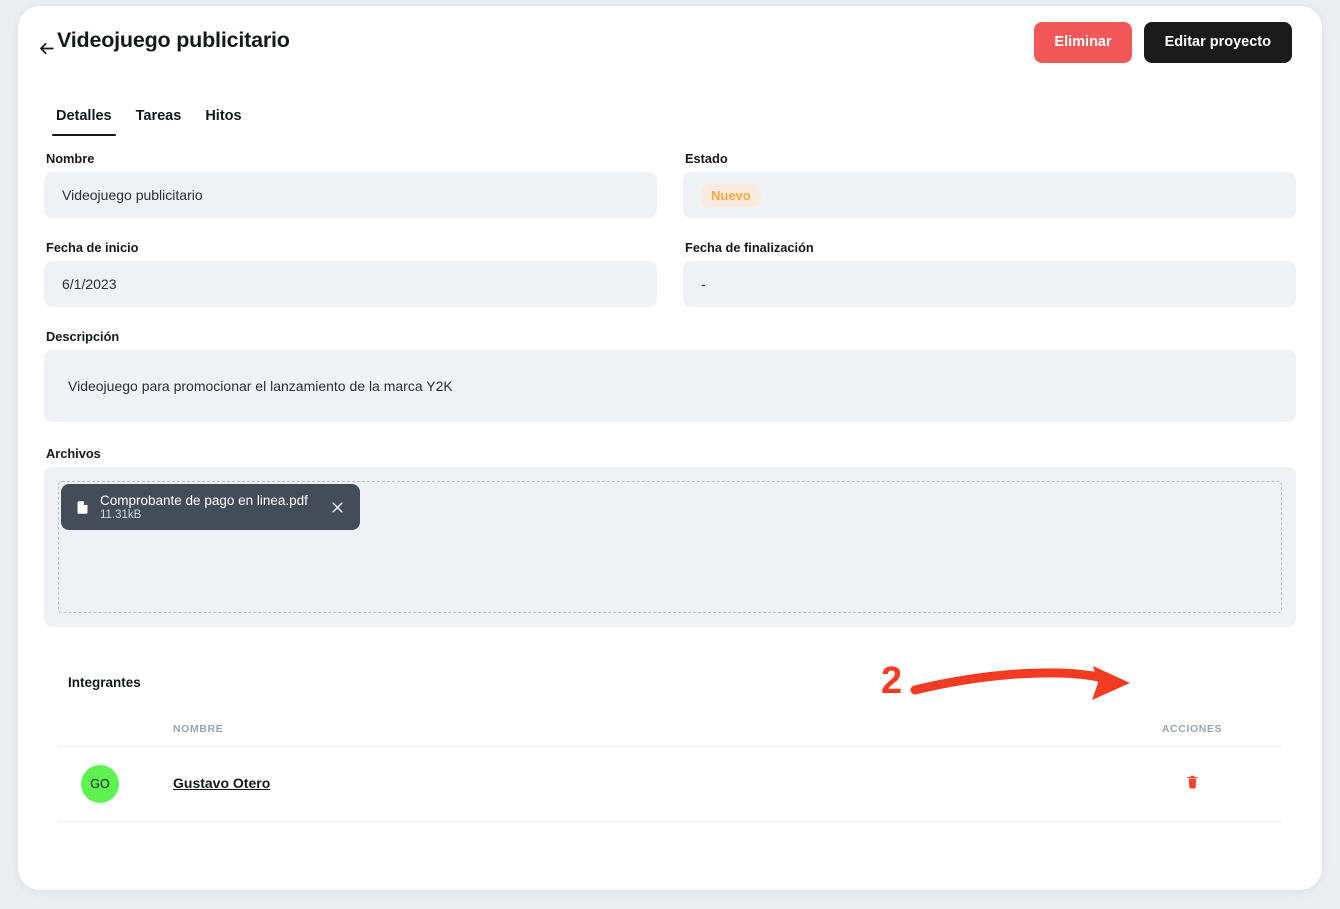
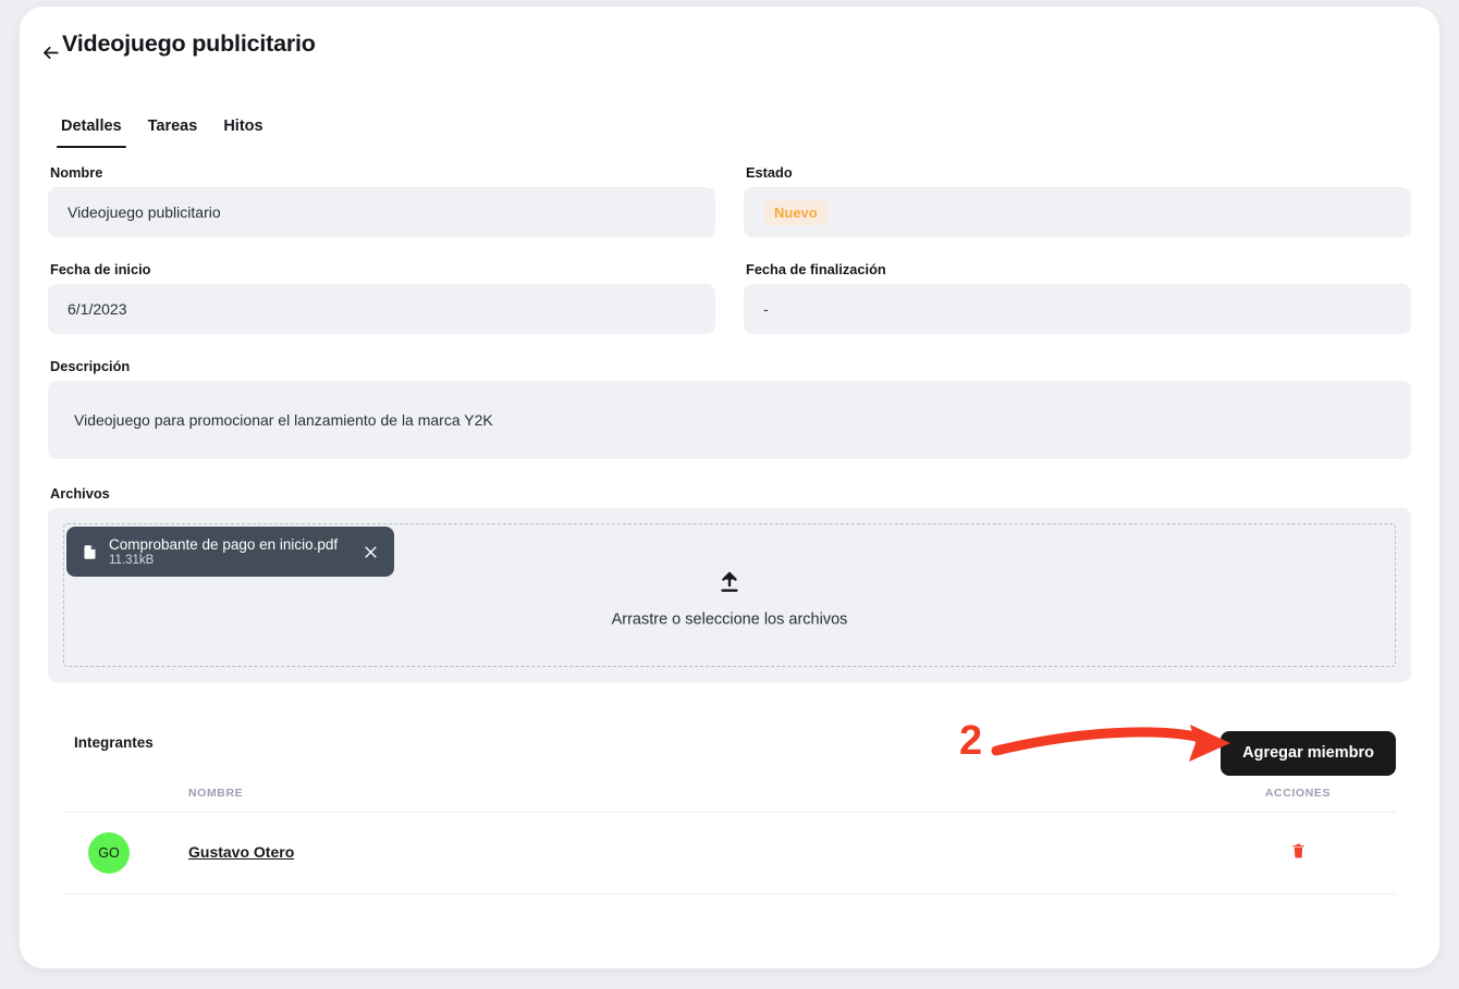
  Videojuego publicitario
- Eliminar
- Editar proyecto
  Detalles
  Tareas
  Hitos
  Nombre
  Videojuego publicitario
  Estado
  Nuevo
  Fecha de inicio
  6/1/2023
  Fecha de finalización
  -
  Descripción
  Videojuego para promocionar el lanzamiento de la marca Y2K
  Archivos
- Comprobante de pago en linea.pdf
+ Comprobante de pago en inicio.pdf
  11.31kB
+ Arrastre o seleccione los archivos
  Integrantes
+ Agregar miembro
  	NOMBRE	ACCIONES
  GO	Gustavo Otero
  2
